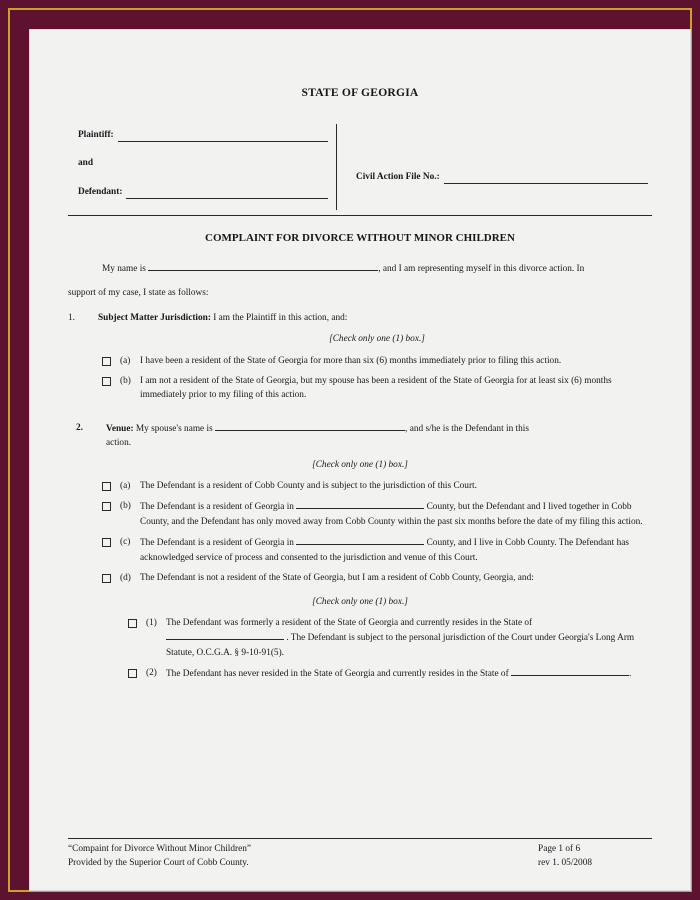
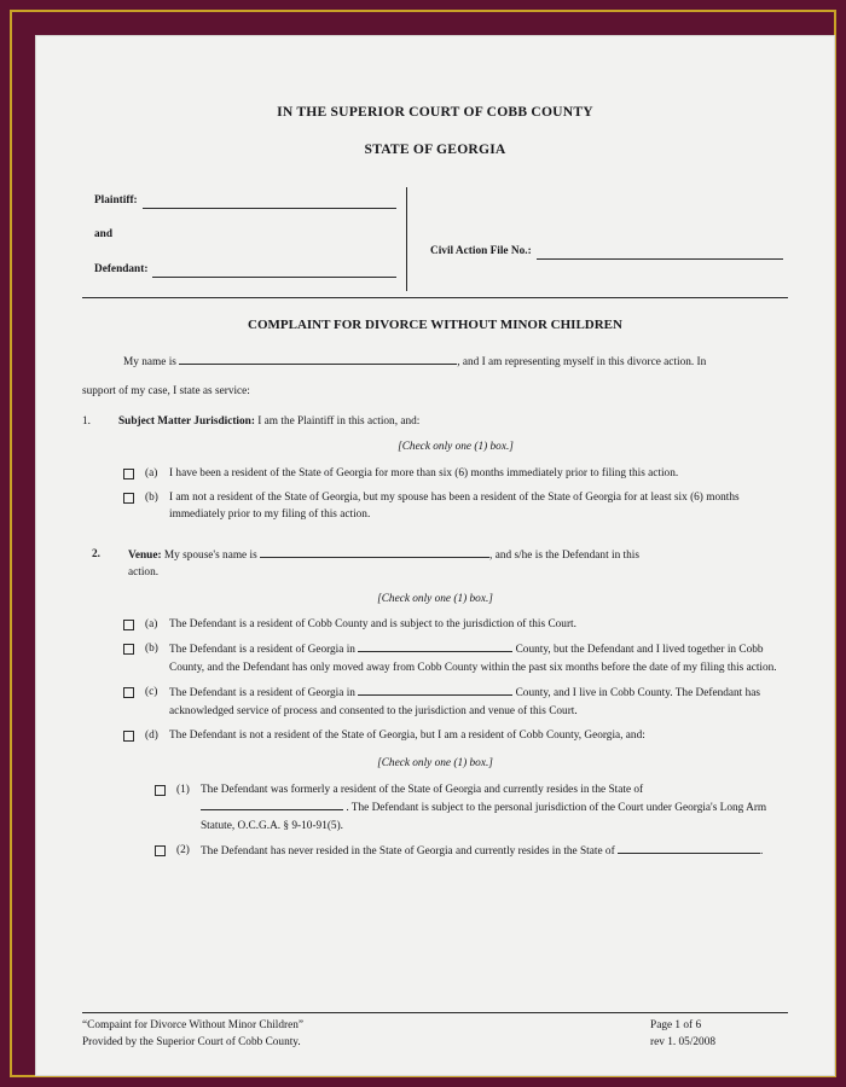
+ IN THE SUPERIOR COURT OF COBB COUNTY
  STATE OF GEORGIA
  Plaintiff:
  and
  Defendant:
  Civil Action File No.:
  COMPLAINT FOR DIVORCE WITHOUT MINOR CHILDREN
  My name is , and I am representing myself in this divorce action. In
- support of my case, I state as follows:
+ support of my case, I state as service:
  1.
  Subject Matter Jurisdiction: I am the Plaintiff in this action, and:
  [Check only one (1) box.]
  (a)
  I have been a resident of the State of Georgia for more than six (6) months immediately prior to filing this action.
  (b)
  I am not a resident of the State of Georgia, but my spouse has been a resident of the State of Georgia for at least six (6) months immediately prior to my filing of this action.
  2.
  Venue: My spouse's name is , and s/he is the Defendant in this
  action.
  [Check only one (1) box.]
  (a)
  The Defendant is a resident of Cobb County and is subject to the jurisdiction of this Court.
  (b)
  The Defendant is a resident of Georgia in County, but the Defendant and I lived together in Cobb County, and the Defendant has only moved away from Cobb County within the past six months before the date of my filing this action.
  (c)
  The Defendant is a resident of Georgia in County, and I live in Cobb County. The Defendant has acknowledged service of process and consented to the jurisdiction and venue of this Court.
  (d)
  The Defendant is not a resident of the State of Georgia, but I am a resident of Cobb County, Georgia, and:
  [Check only one (1) box.]
  (1)
  The Defendant was formerly a resident of the State of Georgia and currently resides in the State of . The Defendant is subject to the personal jurisdiction of the Court under Georgia's Long Arm Statute, O.C.G.A. § 9-10-91(5).
  (2)
  The Defendant has never resided in the State of Georgia and currently resides in the State of .
  “Compaint for Divorce Without Minor Children”
  Provided by the Superior Court of Cobb County.
  Page 1 of 6
  rev 1. 05/2008
